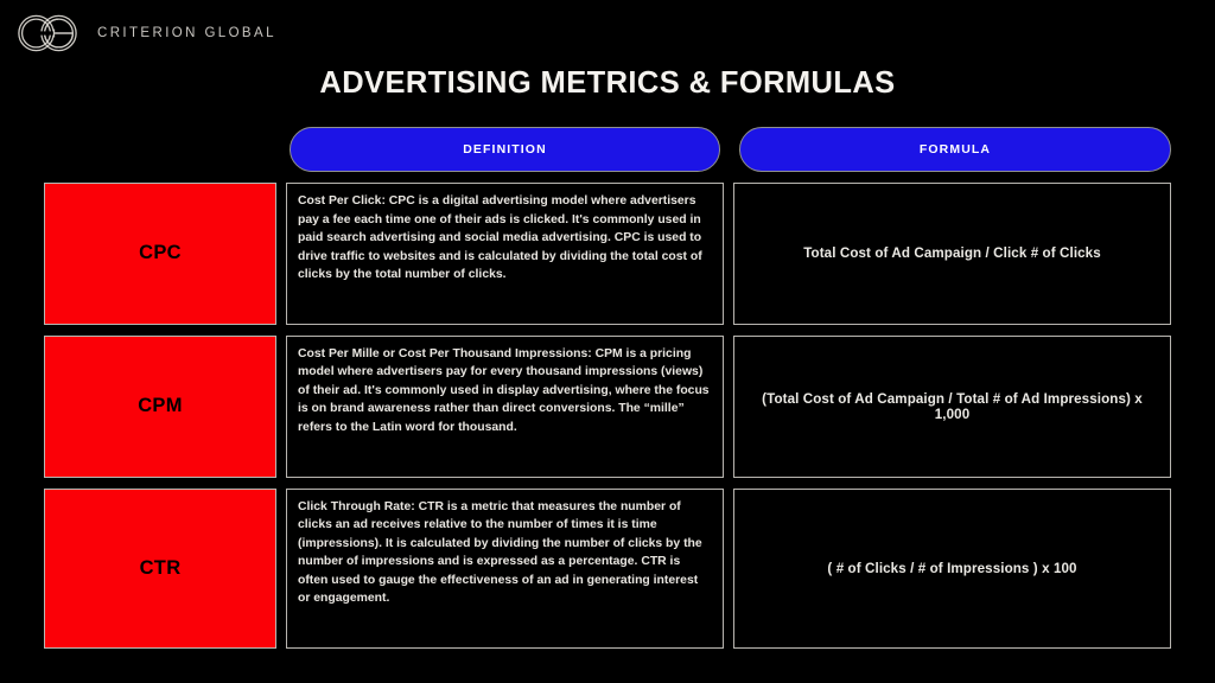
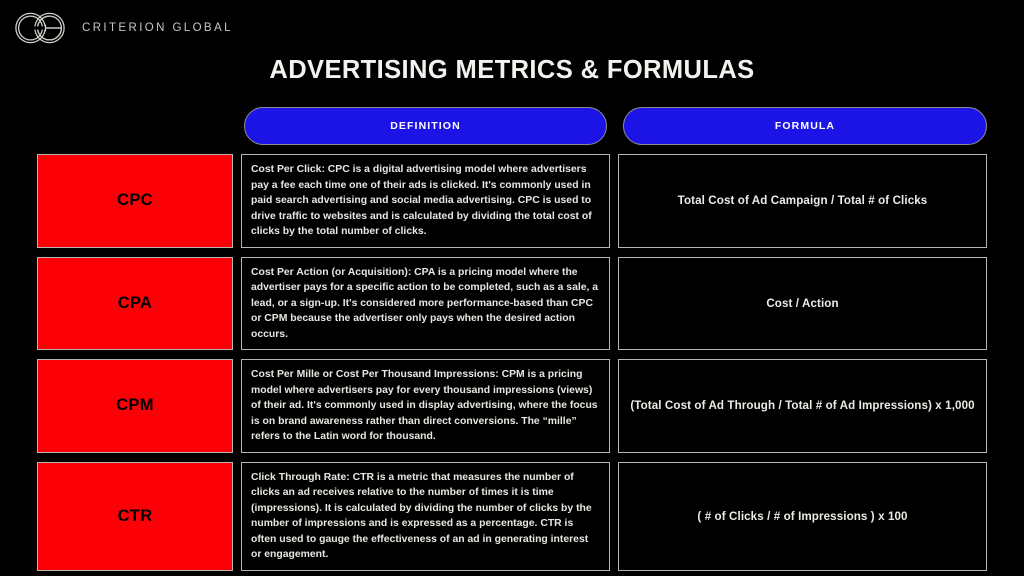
  CRITERION GLOBAL
  ADVERTISING METRICS & FORMULAS
  DEFINITION
  FORMULA
  CPC
  Cost Per Click: CPC is a digital advertising model where advertisers pay a fee each time one of their ads is clicked. It's commonly used in paid search advertising and social media advertising. CPC is used to drive traffic to websites and is calculated by dividing the total cost of clicks by the total number of clicks.
- Total Cost of Ad Campaign / Click # of Clicks
+ Total Cost of Ad Campaign / Total # of Clicks
+ CPA
+ Cost Per Action (or Acquisition): CPA is a pricing model where the advertiser pays for a specific action to be completed, such as a sale, a lead, or a sign-up. It's considered more performance-based than CPC or CPM because the advertiser only pays when the desired action occurs.
+ Cost / Action
  CPM
  Cost Per Mille or Cost Per Thousand Impressions: CPM is a pricing model where advertisers pay for every thousand impressions (views) of their ad. It's commonly used in display advertising, where the focus is on brand awareness rather than direct conversions. The “mille” refers to the Latin word for thousand.
- (Total Cost of Ad Campaign / Total # of Ad Impressions) x 1,000
+ (Total Cost of Ad Through / Total # of Ad Impressions) x 1,000
  CTR
  Click Through Rate: CTR is a metric that measures the number of clicks an ad receives relative to the number of times it is time (impressions). It is calculated by dividing the number of clicks by the number of impressions and is expressed as a percentage. CTR is often used to gauge the effectiveness of an ad in generating interest or engagement.
  ( # of Clicks / # of Impressions ) x 100
